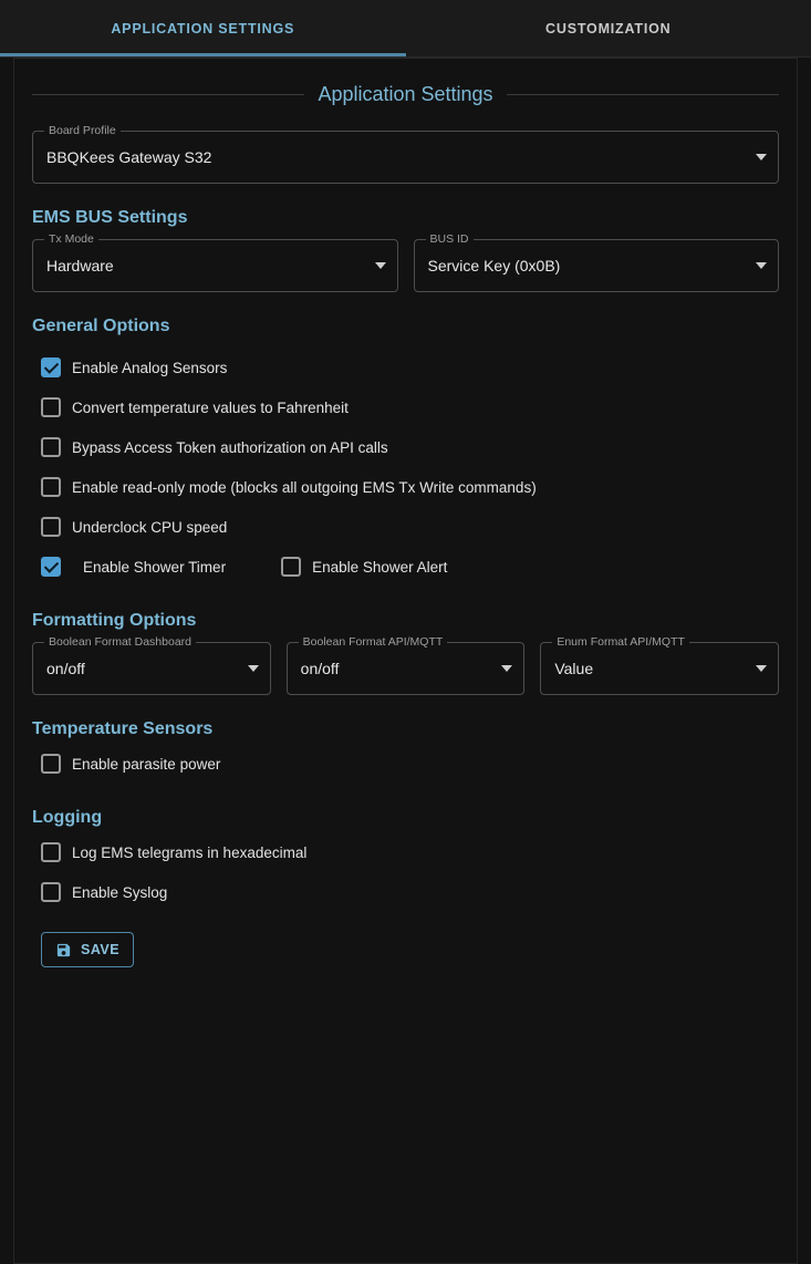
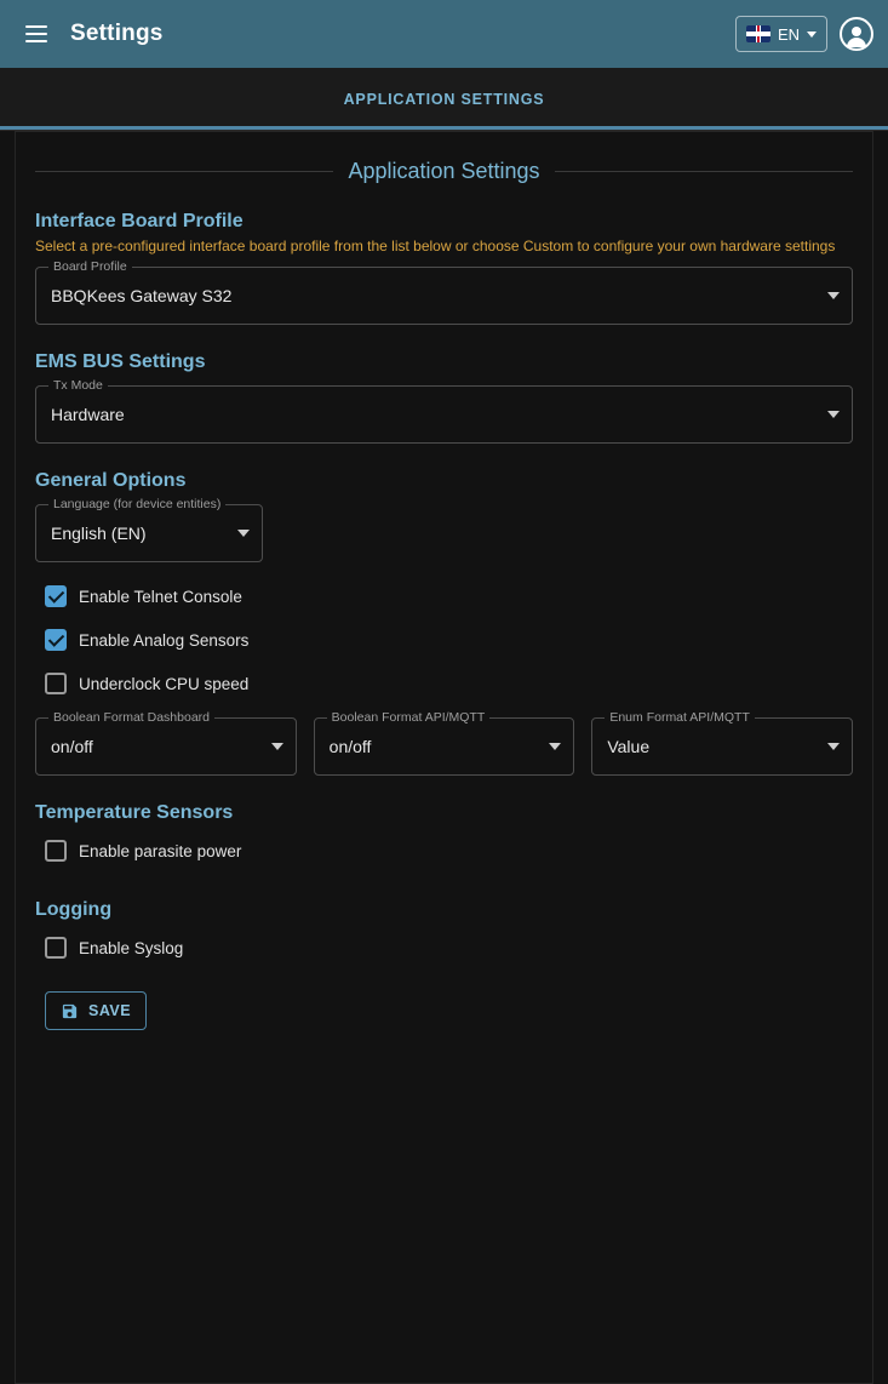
+ Settings
+ EN
  APPLICATION SETTINGS
- CUSTOMIZATION
  Application Settings
+ Interface Board Profile
+ Select a pre-configured interface board profile from the list below or choose Custom to configure your own hardware settings
  Board Profile
  BBQKees Gateway S32
  EMS BUS Settings
  Tx Mode
  Hardware
- BUS ID
- Service Key (0x0B)
  General Options
+ Language (for device entities)
+ English (EN)
+ Enable Telnet Console
  Enable Analog Sensors
- Convert temperature values to Fahrenheit
- Bypass Access Token authorization on API calls
- Enable read-only mode (blocks all outgoing EMS Tx Write commands)
  Underclock CPU speed
- Enable Shower Timer
- Enable Shower Alert
- Formatting Options
  Boolean Format Dashboard
  on/off
  Boolean Format API/MQTT
  on/off
  Enum Format API/MQTT
  Value
  Temperature Sensors
  Enable parasite power
  Logging
- Log EMS telegrams in hexadecimal
  Enable Syslog
  SAVE
